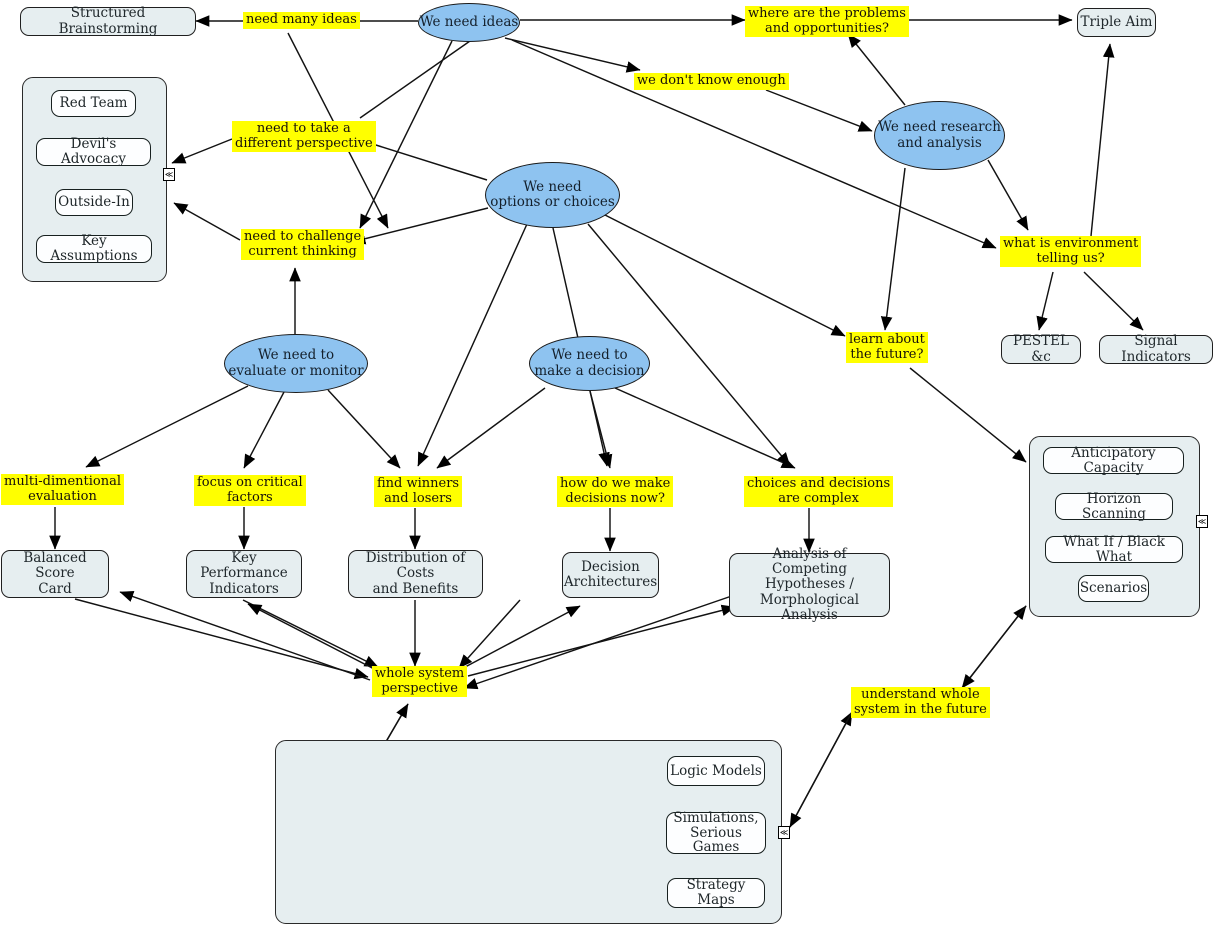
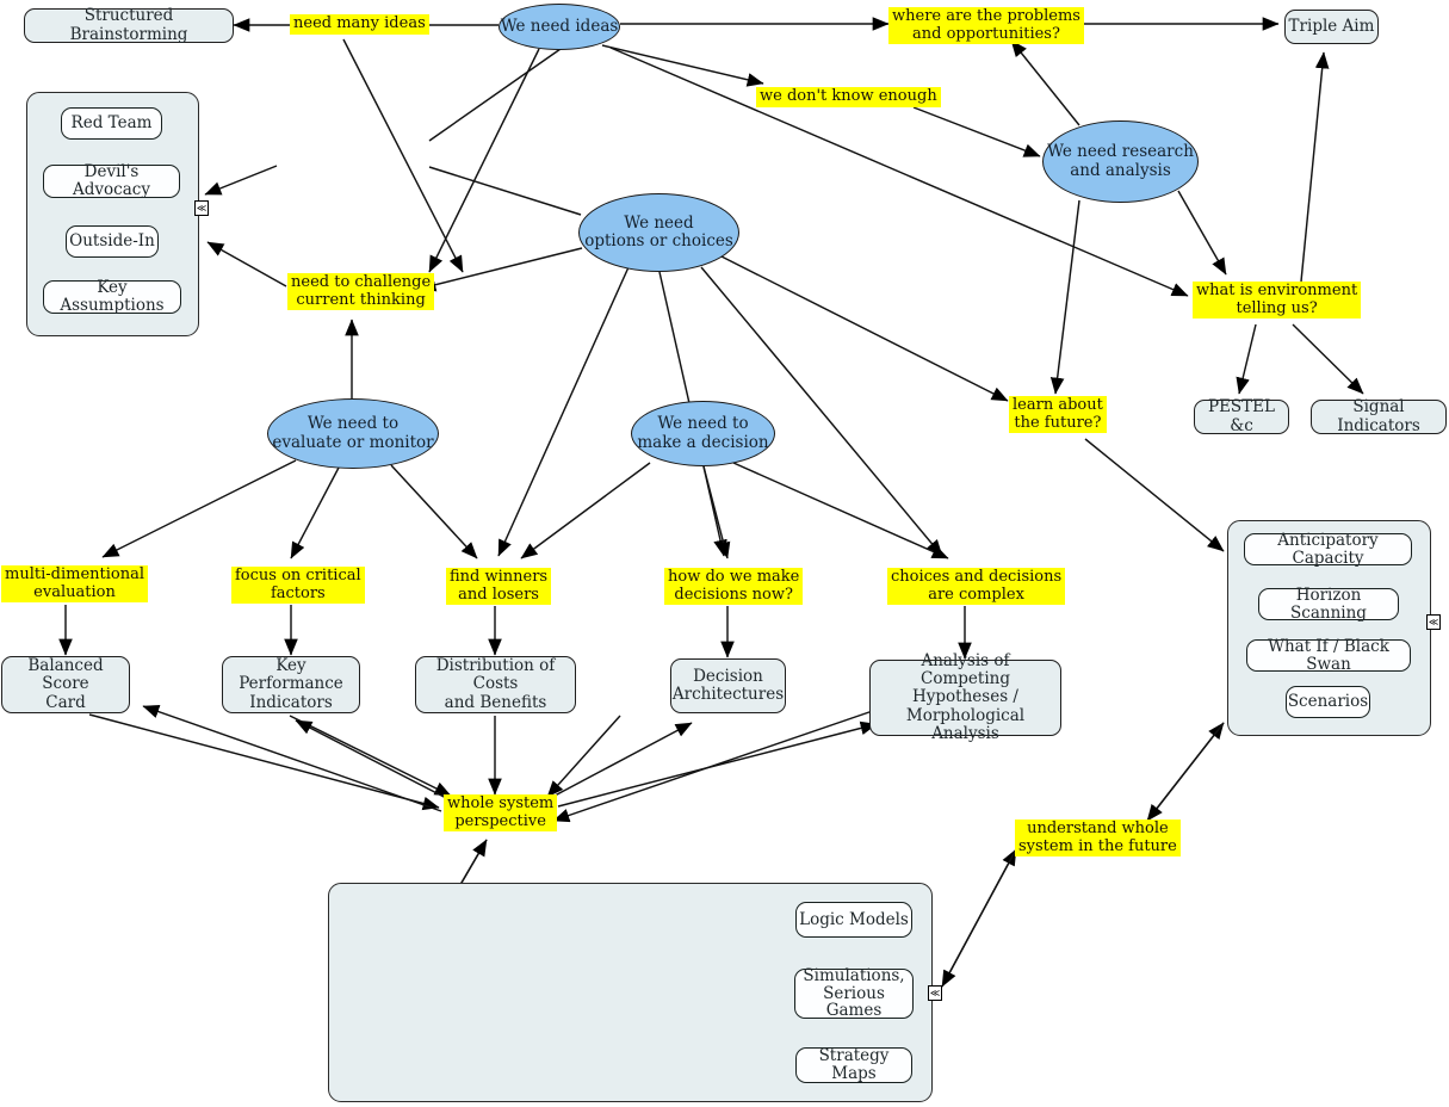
  Structured Brainstorming
  Red Team
  Devil's Advocacy
  Outside-In
  Key Assumptions
  ≪
  We need ideas
  We need
  options or choices
  We need research
  and analysis
  We need to
  evaluate or monitor
  We need to
  make a decision
  need many ideas
  where are the problems
  and opportunities?
  we don't know enough
- need to take a
- different perspective
  need to challenge
  current thinking
  what is environment
  telling us?
  learn about
  the future?
  multi-dimentional
  evaluation
  focus on critical
  factors
  find winners
  and losers
  how do we make
  decisions now?
  choices and decisions
  are complex
  whole system
  perspective
  understand whole
  system in the future
  Triple Aim
  PESTEL &c
  Signal Indicators
  Balanced Score
  Card
  Key Performance
  Indicators
  Distribution of Costs
  and Benefits
  Decision
  Architectures
  Analysis of
  Competing Hypotheses /
  Morphological Analysis
  Anticipatory Capacity
  Horizon Scanning
- What If / Black What
+ What If / Black Swan
  Scenarios
  ≪
  Logic Models
  Simulations,
  Serious Games
  Strategy Maps
  ≪
